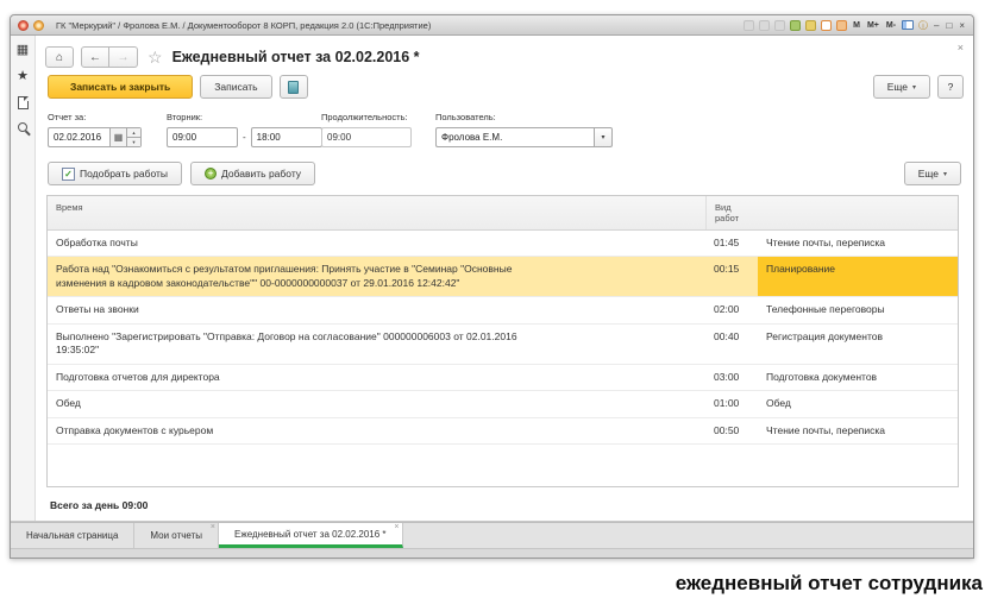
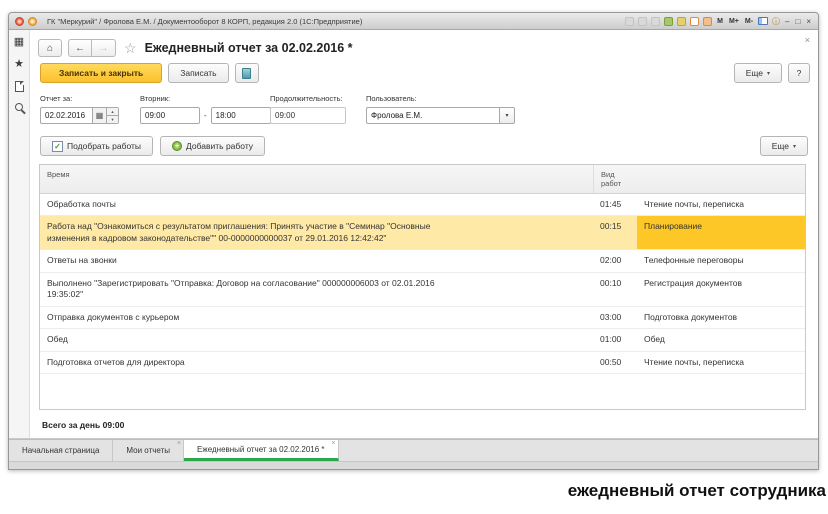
  ГК "Меркурий" / Фролова Е.М. / Документооборот 8 КОРП, редакция 2.0 (1С:Предприятие)
  ⓘ
  –
  □
  ×
  ▦
  ★
  ⌂
  ←
  →
  ☆
  Ежедневный отчет за 02.02.2016 *
  ×
  Записать и закрыть
  Записать
  Еще
  ?
  Отчет за:
  02.02.2016
  ▦
  Вторник:
  09:00
  -
  18:00
  Продолжительность:
  09:00
  Пользователь:
  Фролова Е.М.
  ✓
  Подобрать работы
  +
  Добавить работу
  Еще
  Время
  Вид работ
  Обработка почты
  01:45
  Чтение почты, переписка
  Работа над "Ознакомиться с результатом приглашения: Принять участие в "Семинар "Основные изменения в кадровом законодательстве"" 00-0000000000037 от 29.01.2016 12:42:42"
  00:15
  Планирование
  Ответы на звонки
  02:00
  Телефонные переговоры
  Выполнено "Зарегистрировать "Отправка: Договор на согласование" 000000006003 от 02.01.2016 19:35:02"
- 00:40
+ 00:10
  Регистрация документов
- Подготовка отчетов для директора
+ Отправка документов с курьером
  03:00
  Подготовка документов
  Обед
  01:00
  Обед
- Отправка документов с курьером
+ Подготовка отчетов для директора
  00:50
  Чтение почты, переписка
  Всего за день 09:00
  Начальная страница
  Мои отчеты
  Ежедневный отчет за 02.02.2016 *
  ежедневный отчет сотрудника
